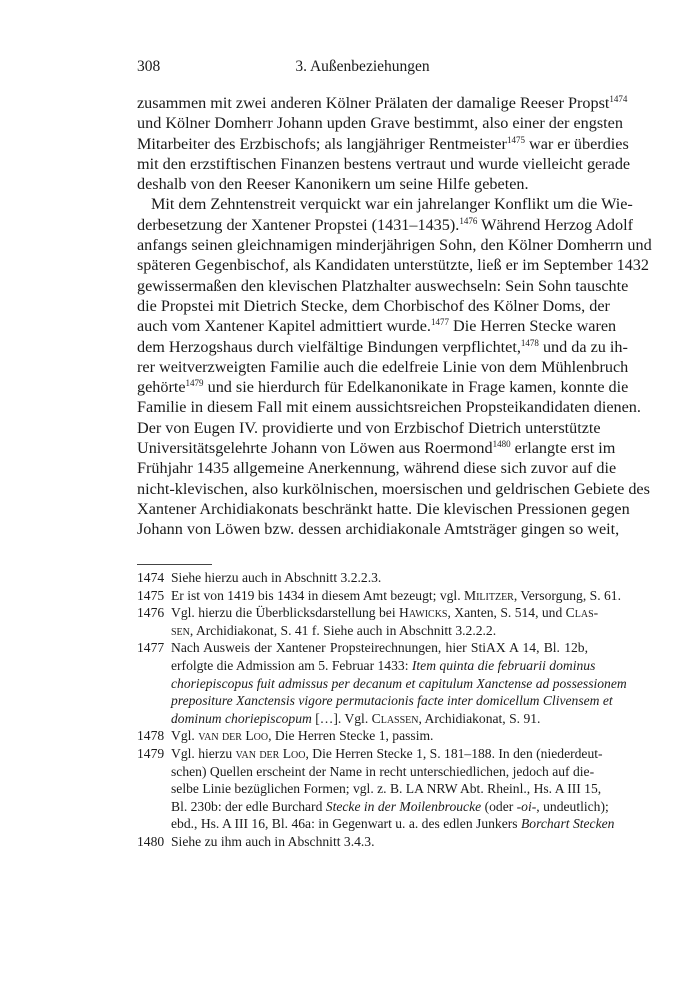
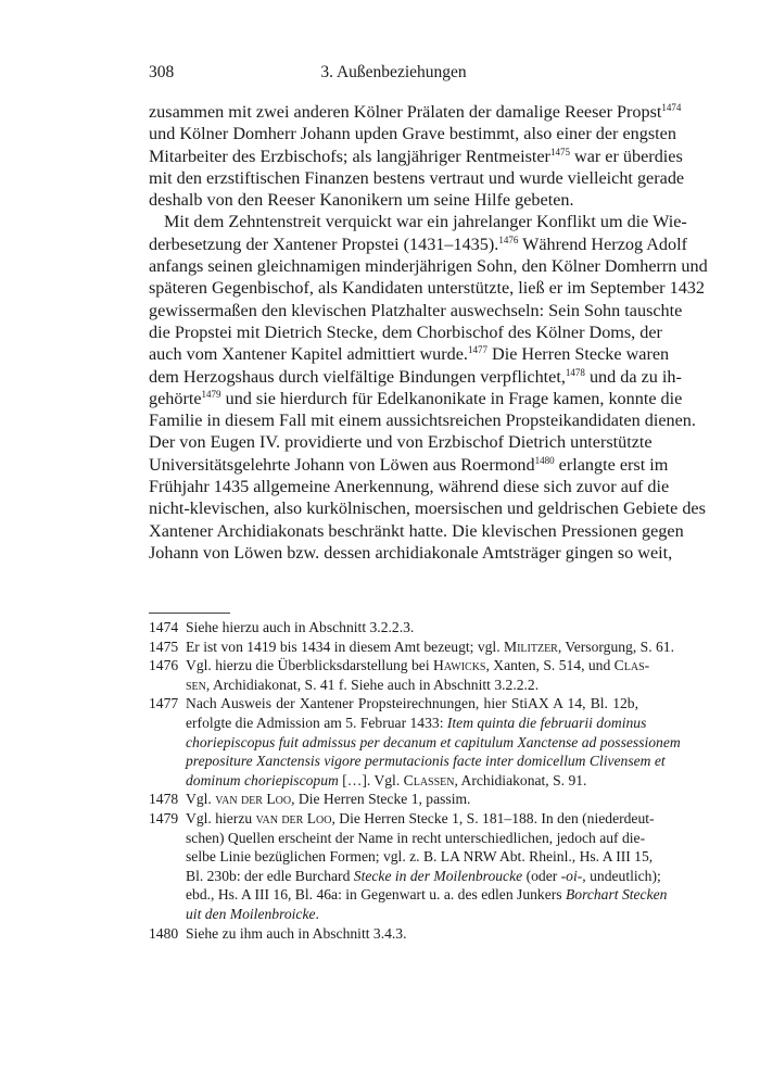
  308
  3. Außenbeziehungen
  zusammen mit zwei anderen Kölner Prälaten der damalige Reeser Propst1474
  und Kölner Domherr Johann upden Grave bestimmt, also einer der engsten
  Mitarbeiter des Erzbischofs; als langjähriger Rentmeister1475 war er überdies
  mit den erzstiftischen Finanzen bestens vertraut und wurde vielleicht gerade
  deshalb von den Reeser Kanonikern um seine Hilfe gebeten.
  Mit dem Zehntenstreit verquickt war ein jahrelanger Konflikt um die Wie-
  derbesetzung der Xantener Propstei (1431–1435).1476 Während Herzog Adolf
  anfangs seinen gleichnamigen minderjährigen Sohn, den Kölner Domherrn und
  späteren Gegenbischof, als Kandidaten unterstützte, ließ er im September 1432
  gewissermaßen den klevischen Platzhalter auswechseln: Sein Sohn tauschte
  die Propstei mit Dietrich Stecke, dem Chorbischof des Kölner Doms, der
  auch vom Xantener Kapitel admittiert wurde.1477 Die Herren Stecke waren
  dem Herzogshaus durch vielfältige Bindungen verpflichtet,1478 und da zu ih-
- rer weitverzweigten Familie auch die edelfreie Linie von dem Mühlenbruch
  gehörte1479 und sie hierdurch für Edelkanonikate in Frage kamen, konnte die
  Familie in diesem Fall mit einem aussichtsreichen Propsteikandidaten dienen.
  Der von Eugen IV. providierte und von Erzbischof Dietrich unterstützte
  Universitätsgelehrte Johann von Löwen aus Roermond1480 erlangte erst im
  Frühjahr 1435 allgemeine Anerkennung, während diese sich zuvor auf die
  nicht-klevischen, also kurkölnischen, moersischen und geldrischen Gebiete des
  Xantener Archidiakonats beschränkt hatte. Die klevischen Pressionen gegen
  Johann von Löwen bzw. dessen archidiakonale Amtsträger gingen so weit,
  1474
  Siehe hierzu auch in Abschnitt 3.2.2.3.
  1475
  Er ist von 1419 bis 1434 in diesem Amt bezeugt; vgl. Militzer, Versorgung, S. 61.
  1476
  Vgl. hierzu die Überblicksdarstellung bei Hawicks, Xanten, S. 514, und Clas-
  sen, Archidiakonat, S. 41 f. Siehe auch in Abschnitt 3.2.2.2.
  1477
  Nach Ausweis der Xantener Propsteirechnungen, hier StiAX A 14, Bl. 12b,
  erfolgte die Admission am 5. Februar 1433: Item quinta die februarii dominus
  choriepiscopus fuit admissus per decanum et capitulum Xanctense ad possessionem
  prepositure Xanctensis vigore permutacionis facte inter domicellum Clivensem et
  dominum choriepiscopum […]. Vgl. Classen, Archidiakonat, S. 91.
  1478
  Vgl. van der Loo, Die Herren Stecke 1, passim.
  1479
  Vgl. hierzu van der Loo, Die Herren Stecke 1, S. 181–188. In den (niederdeut-
  schen) Quellen erscheint der Name in recht unterschiedlichen, jedoch auf die-
  selbe Linie bezüglichen Formen; vgl. z. B. LA NRW Abt. Rheinl., Hs. A III 15,
  Bl. 230b: der edle Burchard Stecke in der Moilenbroucke (oder -oi-, undeutlich);
  ebd., Hs. A III 16, Bl. 46a: in Gegenwart u. a. des edlen Junkers Borchart Stecken
+ uit den Moilenbroicke.
  1480
  Siehe zu ihm auch in Abschnitt 3.4.3.
